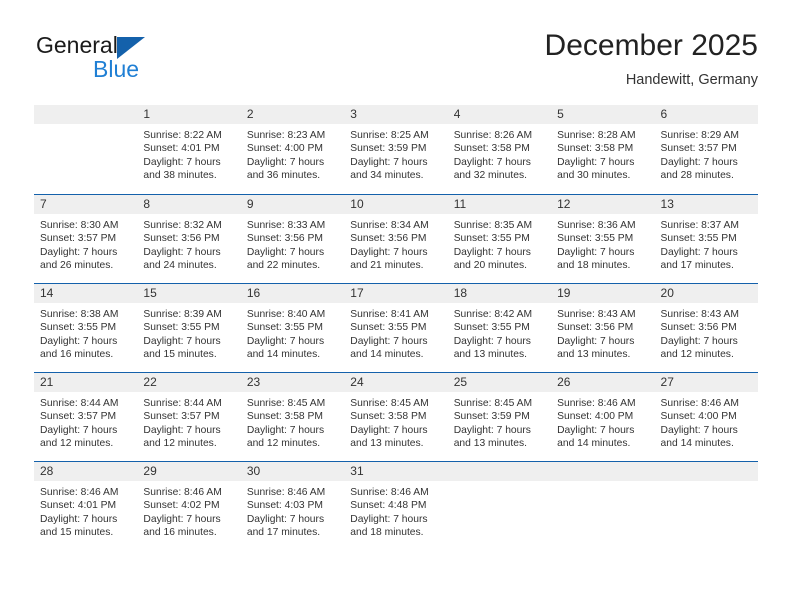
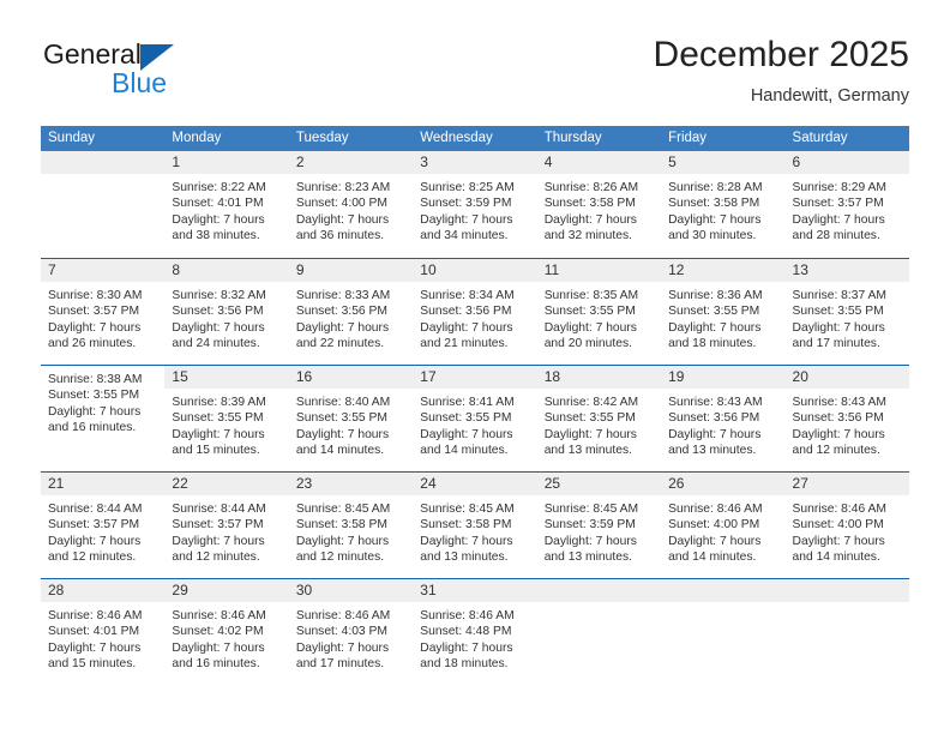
  General
  Blue
  December 2025
  Handewitt, Germany
+ Sunday
+ Monday
+ Tuesday
+ Wednesday
+ Thursday
+ Friday
+ Saturday
  1
  Sunrise: 8:22 AM
  Sunset: 4:01 PM
  Daylight: 7 hours
  and 38 minutes.
  2
  Sunrise: 8:23 AM
  Sunset: 4:00 PM
  Daylight: 7 hours
  and 36 minutes.
  3
  Sunrise: 8:25 AM
  Sunset: 3:59 PM
  Daylight: 7 hours
  and 34 minutes.
  4
  Sunrise: 8:26 AM
  Sunset: 3:58 PM
  Daylight: 7 hours
  and 32 minutes.
  5
  Sunrise: 8:28 AM
  Sunset: 3:58 PM
  Daylight: 7 hours
  and 30 minutes.
  6
  Sunrise: 8:29 AM
  Sunset: 3:57 PM
  Daylight: 7 hours
  and 28 minutes.
  7
  Sunrise: 8:30 AM
  Sunset: 3:57 PM
  Daylight: 7 hours
  and 26 minutes.
  8
  Sunrise: 8:32 AM
  Sunset: 3:56 PM
  Daylight: 7 hours
  and 24 minutes.
  9
  Sunrise: 8:33 AM
  Sunset: 3:56 PM
  Daylight: 7 hours
  and 22 minutes.
  10
  Sunrise: 8:34 AM
  Sunset: 3:56 PM
  Daylight: 7 hours
  and 21 minutes.
  11
  Sunrise: 8:35 AM
  Sunset: 3:55 PM
  Daylight: 7 hours
  and 20 minutes.
  12
  Sunrise: 8:36 AM
  Sunset: 3:55 PM
  Daylight: 7 hours
  and 18 minutes.
  13
  Sunrise: 8:37 AM
  Sunset: 3:55 PM
  Daylight: 7 hours
  and 17 minutes.
- 14
  Sunrise: 8:38 AM
  Sunset: 3:55 PM
  Daylight: 7 hours
  and 16 minutes.
  15
  Sunrise: 8:39 AM
  Sunset: 3:55 PM
  Daylight: 7 hours
  and 15 minutes.
  16
  Sunrise: 8:40 AM
  Sunset: 3:55 PM
  Daylight: 7 hours
  and 14 minutes.
  17
  Sunrise: 8:41 AM
  Sunset: 3:55 PM
  Daylight: 7 hours
  and 14 minutes.
  18
  Sunrise: 8:42 AM
  Sunset: 3:55 PM
  Daylight: 7 hours
  and 13 minutes.
  19
  Sunrise: 8:43 AM
  Sunset: 3:56 PM
  Daylight: 7 hours
  and 13 minutes.
  20
  Sunrise: 8:43 AM
  Sunset: 3:56 PM
  Daylight: 7 hours
  and 12 minutes.
  21
  Sunrise: 8:44 AM
  Sunset: 3:57 PM
  Daylight: 7 hours
  and 12 minutes.
  22
  Sunrise: 8:44 AM
  Sunset: 3:57 PM
  Daylight: 7 hours
  and 12 minutes.
  23
  Sunrise: 8:45 AM
  Sunset: 3:58 PM
  Daylight: 7 hours
  and 12 minutes.
  24
  Sunrise: 8:45 AM
  Sunset: 3:58 PM
  Daylight: 7 hours
  and 13 minutes.
  25
  Sunrise: 8:45 AM
  Sunset: 3:59 PM
  Daylight: 7 hours
  and 13 minutes.
  26
  Sunrise: 8:46 AM
  Sunset: 4:00 PM
  Daylight: 7 hours
  and 14 minutes.
  27
  Sunrise: 8:46 AM
  Sunset: 4:00 PM
  Daylight: 7 hours
  and 14 minutes.
  28
  Sunrise: 8:46 AM
  Sunset: 4:01 PM
  Daylight: 7 hours
  and 15 minutes.
  29
  Sunrise: 8:46 AM
  Sunset: 4:02 PM
  Daylight: 7 hours
  and 16 minutes.
  30
  Sunrise: 8:46 AM
  Sunset: 4:03 PM
  Daylight: 7 hours
  and 17 minutes.
  31
  Sunrise: 8:46 AM
  Sunset: 4:48 PM
  Daylight: 7 hours
  and 18 minutes.
